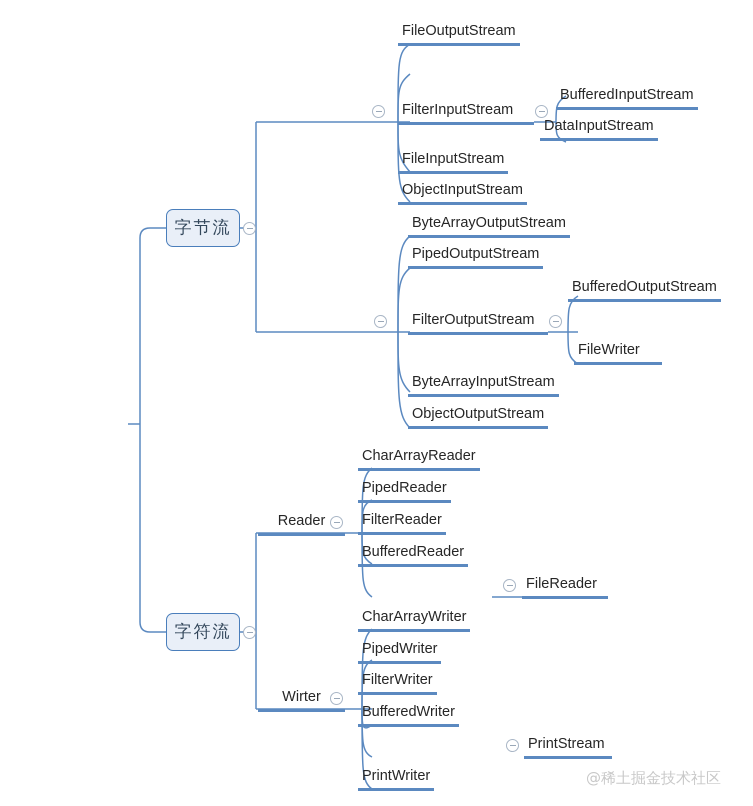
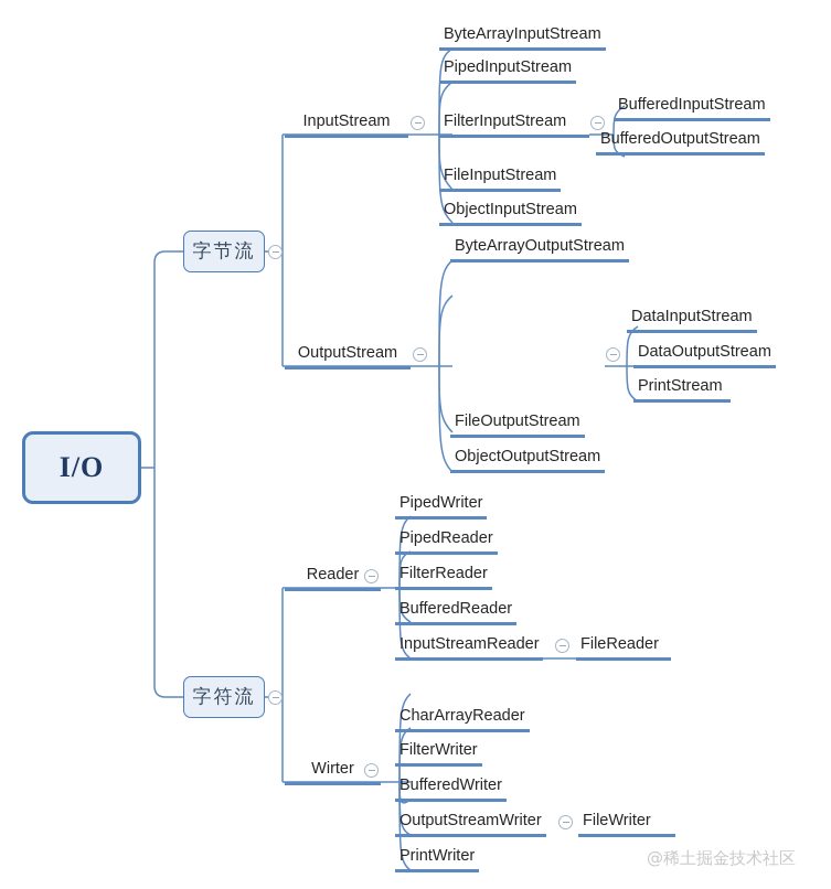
+ I/O
  字节流
  字符流
+ InputStream
- FileOutputStream
+ ByteArrayInputStream
+ PipedInputStream
  FilterInputStream
  FileInputStream
  ObjectInputStream
  BufferedInputStream
- DataInputStream
+ BufferedOutputStream
+ OutputStream
  ByteArrayOutputStream
- PipedOutputStream
- FilterOutputStream
- ByteArrayInputStream
+ FileOutputStream
  ObjectOutputStream
- BufferedOutputStream
+ DataInputStream
+ DataOutputStream
- FileWriter
+ PrintStream
  Reader
- CharArrayReader
+ PipedWriter
  PipedReader
  FilterReader
  BufferedReader
+ InputStreamReader
  FileReader
  Wirter
- CharArrayWriter
- PipedWriter
+ CharArrayReader
  FilterWriter
  BufferedWriter
+ OutputStreamWriter
  PrintWriter
- PrintStream
+ FileWriter
  @稀土掘金技术社区
